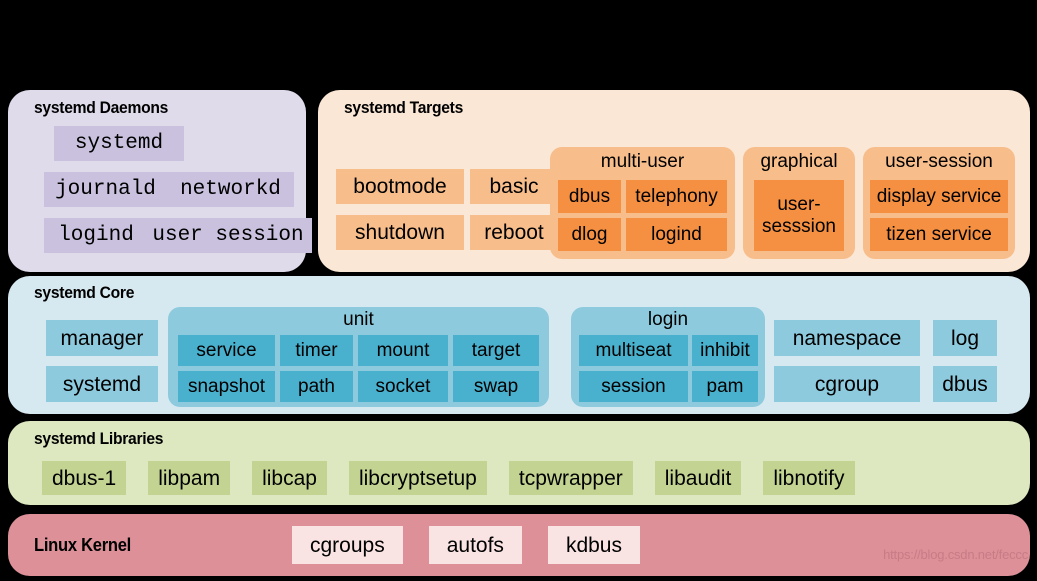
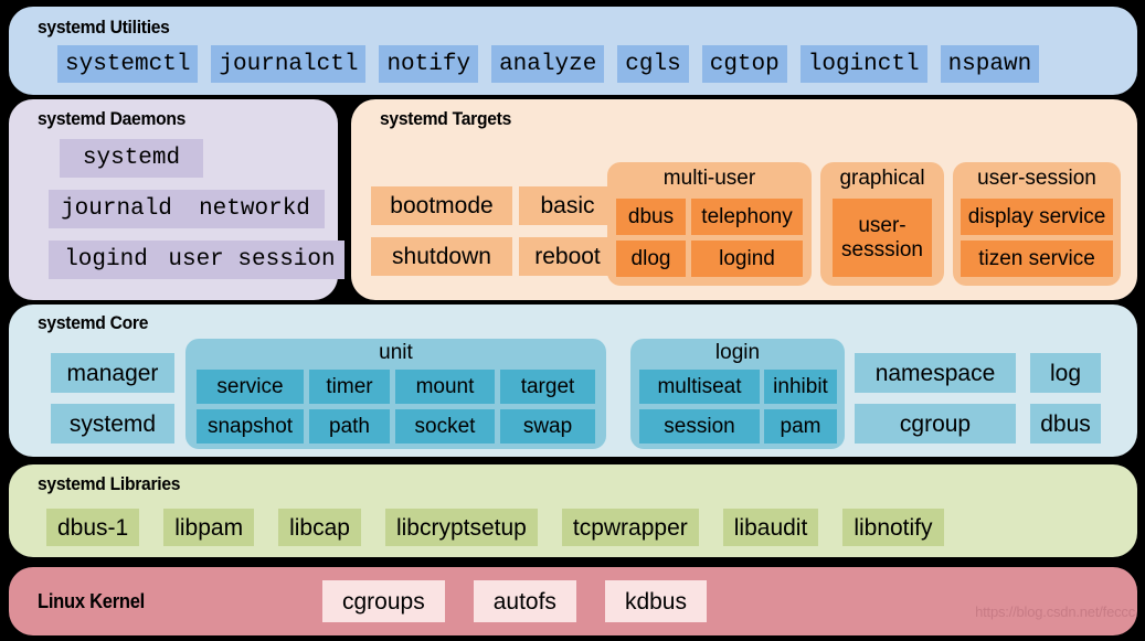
+ systemd Utilities
+ systemctl
+ journalctl
+ notify
+ analyze
+ cgls
+ cgtop
+ loginctl
+ nspawn
  systemd Daemons
  systemd
  journald
  networkd
  logind
  user session
  systemd Targets
  bootmode
  basic
  shutdown
  reboot
  multi-user
  dbus
  telephony
  dlog
  logind
  graphical
  user-sesssion
  user-session
  display service
  tizen service
  systemd Core
  manager
  systemd
  unit
  service
  timer
  mount
  target
  snapshot
  path
  socket
  swap
  login
  multiseat
  inhibit
  session
  pam
  namespace
  log
  cgroup
  dbus
  systemd Libraries
  dbus-1
  libpam
  libcap
  libcryptsetup
  tcpwrapper
  libaudit
  libnotify
  Linux Kernel
  cgroups
  autofs
  kdbus
  https://blog.csdn.net/feccc
